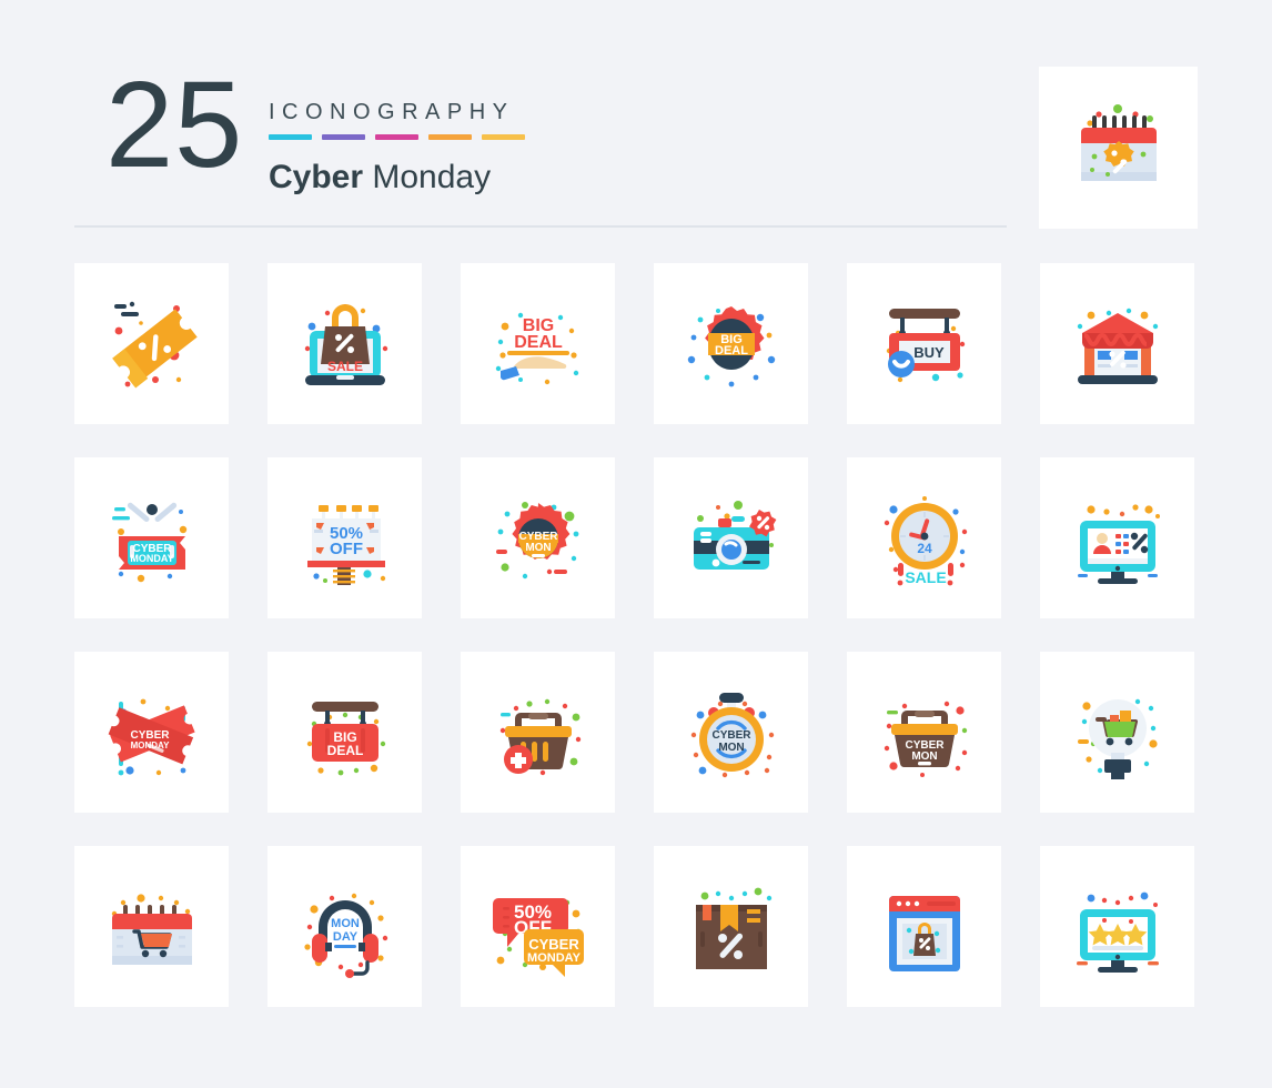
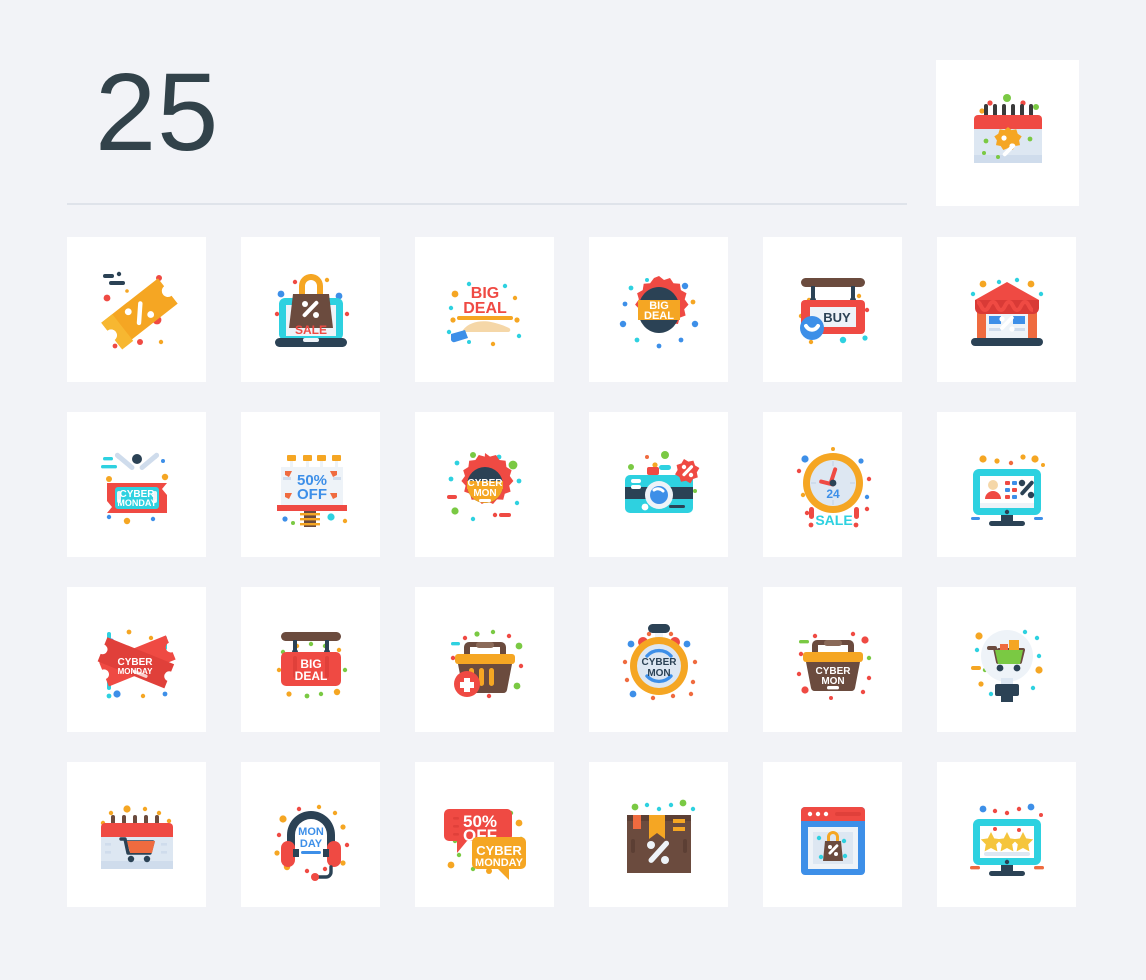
  25
- ICONOGRAPHY
- Cyber Monday
  SALE
  BIG
  DEAL
  BIG
  DEAL
  BUY
  CYBER
  MONDAY
  50%
  OFF
  CYBER
  MON
  24
  SALE
  CYBER
  MONDAY
  BIG
  DEAL
  CYBER
  MON
  CYBER
  MON
  MON
  DAY
  50%
  OFF
  CYBER
  MONDAY
